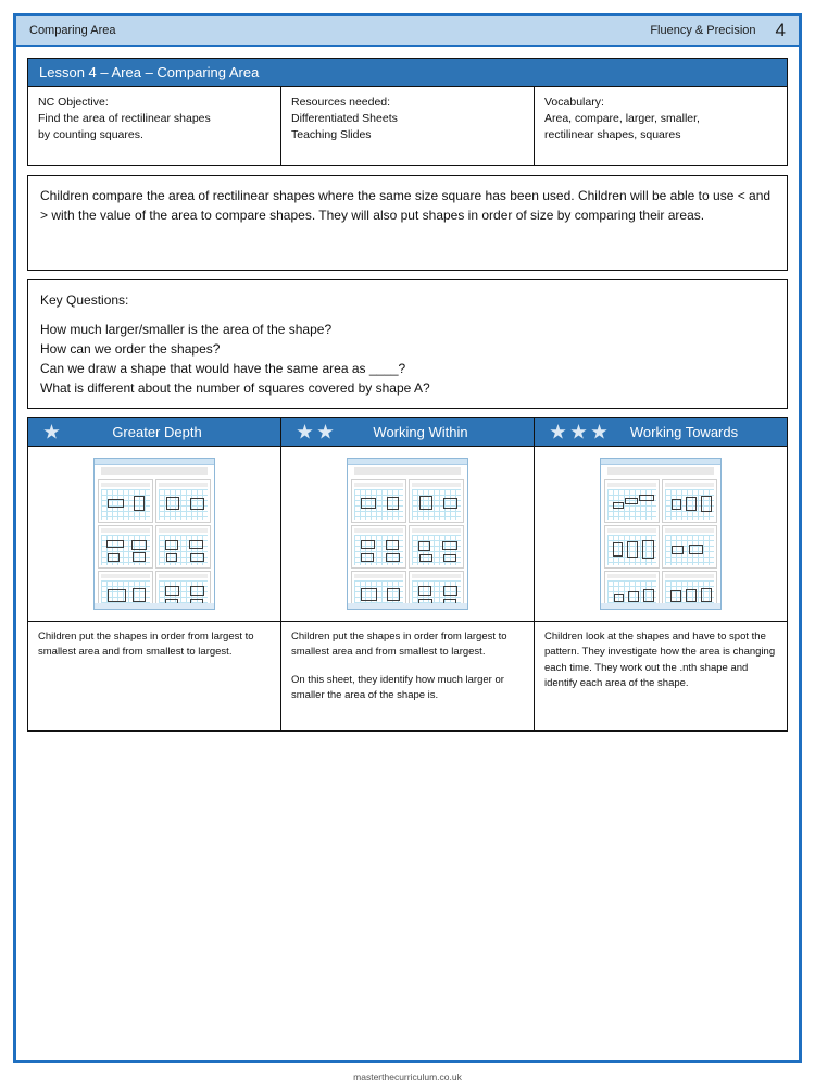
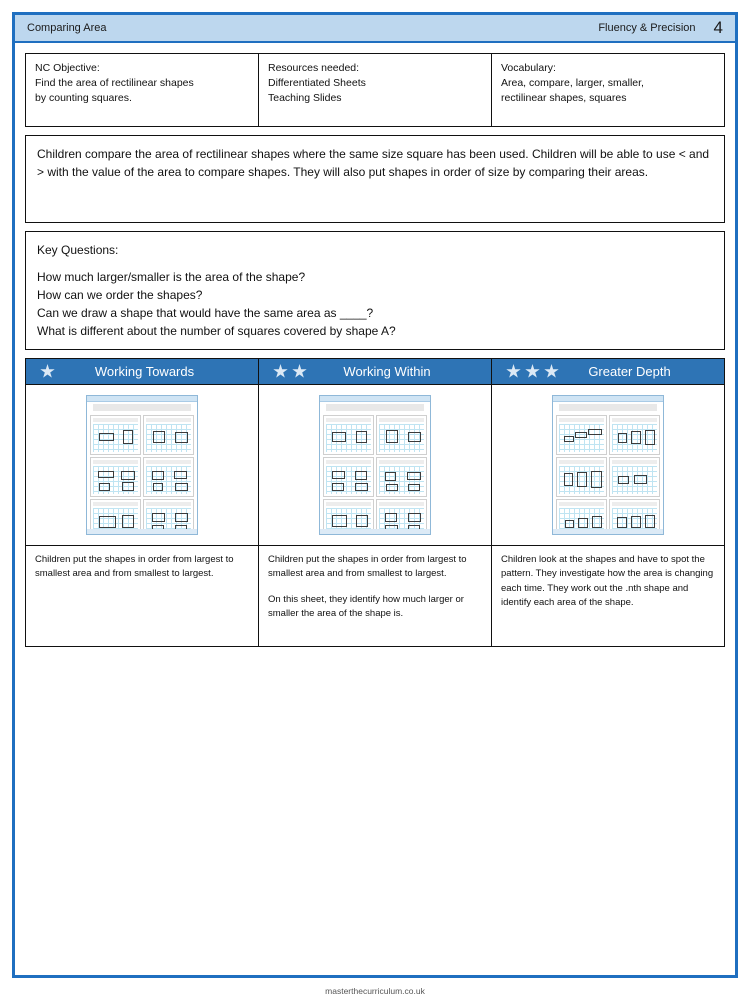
  Comparing Area
  Fluency & Precision
  4
- Lesson 4 – Area – Comparing Area
  NC Objective:
  Find the area of rectilinear shapes
  by counting squares.
  Resources needed:
  Differentiated Sheets
  Teaching Slides
  Vocabulary:
  Area, compare, larger, smaller,
  rectilinear shapes, squares
  Children compare the area of rectilinear shapes where the same size square has been used. Children will be able to use < and > with the value of the area to compare shapes. They will also put shapes in order of size by comparing their areas.
  Key Questions:
  How much larger/smaller is the area of the shape?
  How can we order the shapes?
  Can we draw a shape that would have the same area as ____?
  What is different about the number of squares covered by shape A?
- Greater Depth
+ Working Towards
  Working Within
- Working Towards
+ Greater Depth
  Children put the shapes in order from largest to smallest area and from smallest to largest.
  Children put the shapes in order from largest to smallest area and from smallest to largest.
  On this sheet, they identify how much larger or smaller the area of the shape is.
  Children look at the shapes and have to spot the pattern. They investigate how the area is changing each time. They work out the .nth shape and identify each area of the shape.
  masterthecurriculum.co.uk
